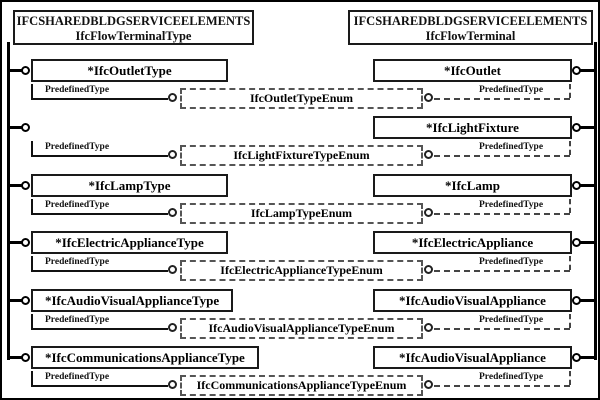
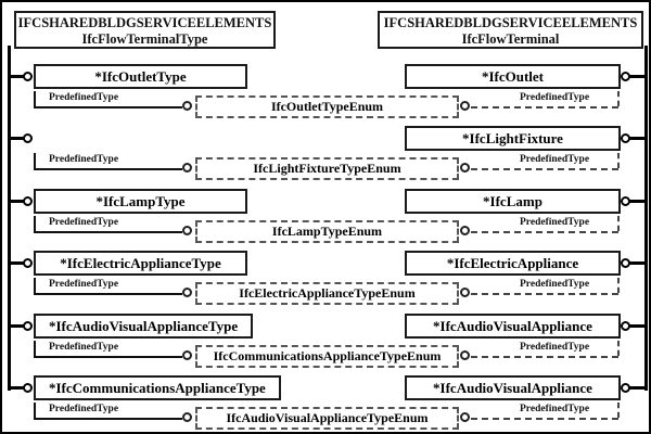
  IFCSHAREDBLDGSERVICEELEMENTS
  IfcFlowTerminalType
  IFCSHAREDBLDGSERVICEELEMENTS
  IfcFlowTerminal
  *IfcOutletType
  PredefinedType
  IfcOutletTypeEnum
  PredefinedType
  *IfcOutlet
  PredefinedType
  IfcLightFixtureTypeEnum
  PredefinedType
  *IfcLightFixture
  *IfcLampType
  PredefinedType
  IfcLampTypeEnum
  PredefinedType
  *IfcLamp
  *IfcElectricApplianceType
  PredefinedType
  IfcElectricApplianceTypeEnum
  PredefinedType
  *IfcElectricAppliance
  *IfcAudioVisualApplianceType
  PredefinedType
- IfcAudioVisualApplianceTypeEnum
+ IfcCommunicationsApplianceTypeEnum
  PredefinedType
  *IfcAudioVisualAppliance
  *IfcCommunicationsApplianceType
  PredefinedType
- IfcCommunicationsApplianceTypeEnum
+ IfcAudioVisualApplianceTypeEnum
  PredefinedType
  *IfcAudioVisualAppliance
